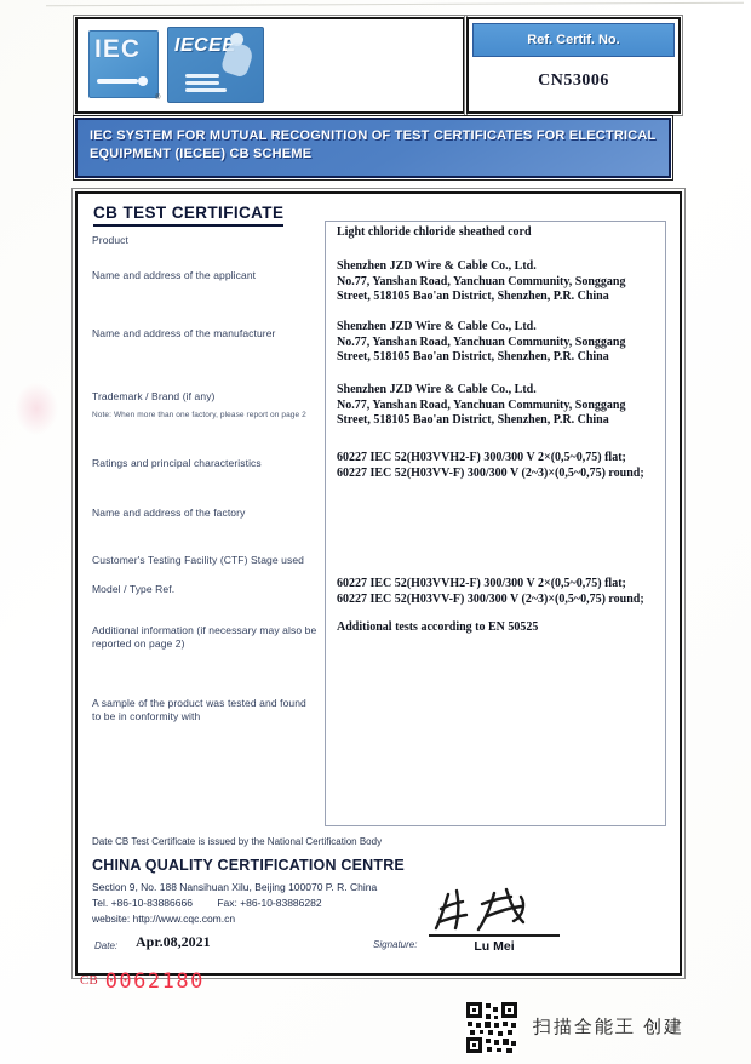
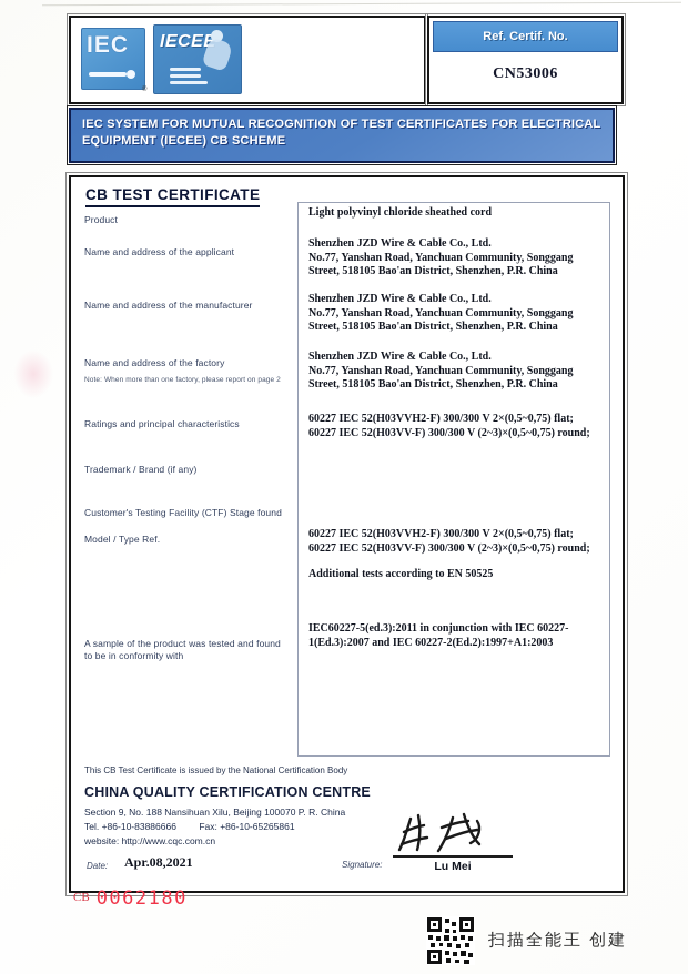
  IEC
  IECEE
  Ref. Certif. No.
  CN53006
  IEC SYSTEM FOR MUTUAL RECOGNITION OF TEST CERTIFICATES FOR ELECTRICAL EQUIPMENT (IECEE) CB SCHEME
  CB TEST CERTIFICATE
  Product
  Name and address of the applicant
  Name and address of the manufacturer
- Trademark / Brand (if any)
+ Name and address of the factory
  Ratings and principal characteristics
- Name and address of the factory
+ Trademark / Brand (if any)
- Customer's Testing Facility (CTF) Stage used
+ Customer's Testing Facility (CTF) Stage found
  Model / Type Ref.
- Additional information (if necessary may also be reported on page 2)
  A sample of the product was tested and found to be in conformity with
- Light chloride chloride sheathed cord
+ Light polyvinyl chloride sheathed cord
  Shenzhen JZD Wire & Cable Co., Ltd.
  No.77, Yanshan Road, Yanchuan Community, Songgang Street, 518105 Bao'an District, Shenzhen, P.R. China
  Shenzhen JZD Wire & Cable Co., Ltd.
  No.77, Yanshan Road, Yanchuan Community, Songgang Street, 518105 Bao'an District, Shenzhen, P.R. China
  Shenzhen JZD Wire & Cable Co., Ltd.
  No.77, Yanshan Road, Yanchuan Community, Songgang Street, 518105 Bao'an District, Shenzhen, P.R. China
  60227 IEC 52(H03VVH2-F) 300/300 V 2×(0,5~0,75) flat;
  60227 IEC 52(H03VV-F) 300/300 V (2~3)×(0,5~0,75) round;
  60227 IEC 52(H03VVH2-F) 300/300 V 2×(0,5~0,75) flat;
  60227 IEC 52(H03VV-F) 300/300 V (2~3)×(0,5~0,75) round;
  Additional tests according to EN 50525
+ IEC60227-5(ed.3):2011 in conjunction with IEC 60227-1(Ed.3):2007 and IEC 60227-2(Ed.2):1997+A1:2003
- Date CB Test Certificate is issued by the National Certification Body
+ This CB Test Certificate is issued by the National Certification Body
  CHINA QUALITY CERTIFICATION CENTRE
  Section 9, No. 188 Nansihuan Xilu, Beijing 100070 P. R. China
- Tel. +86-10-83886666 Fax: +86-10-83886282
+ Tel. +86-10-83886666 Fax: +86-10-65265861
  website: http://www.cqc.com.cn
  Date:
  Apr.08,2021
  Signature:
  Lu Mei
  CB 0062180
  扫描全能王 创建
